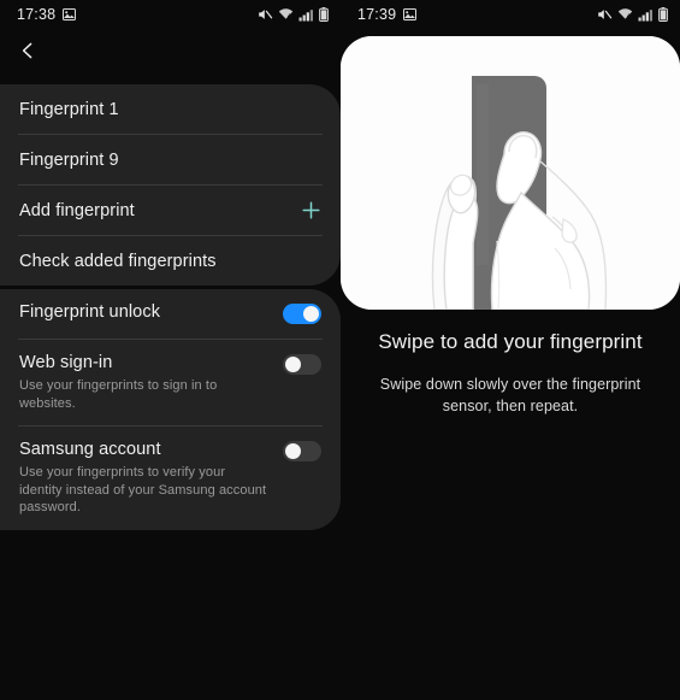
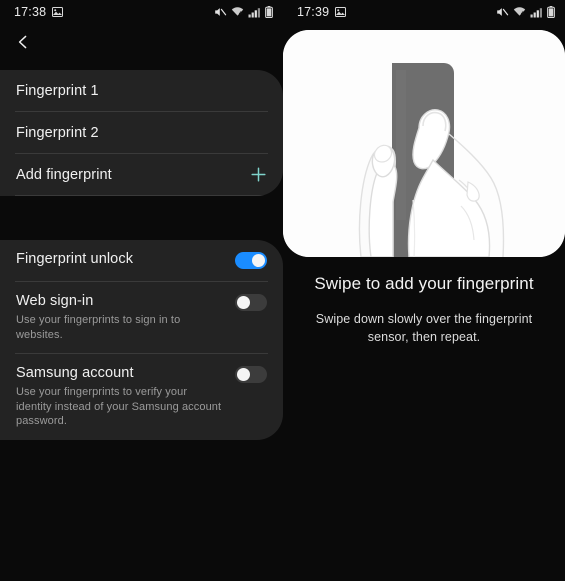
  17:38
  Fingerprint 1
- Fingerprint 9
+ Fingerprint 2
  Add fingerprint
- Check added fingerprints
  Fingerprint unlock
  Web sign-in
  Use your fingerprints to sign in to websites.
  Samsung account
  Use your fingerprints to verify your identity instead of your Samsung account password.
  17:39
  Swipe to add your fingerprint
  Swipe down slowly over the fingerprint sensor, then repeat.
